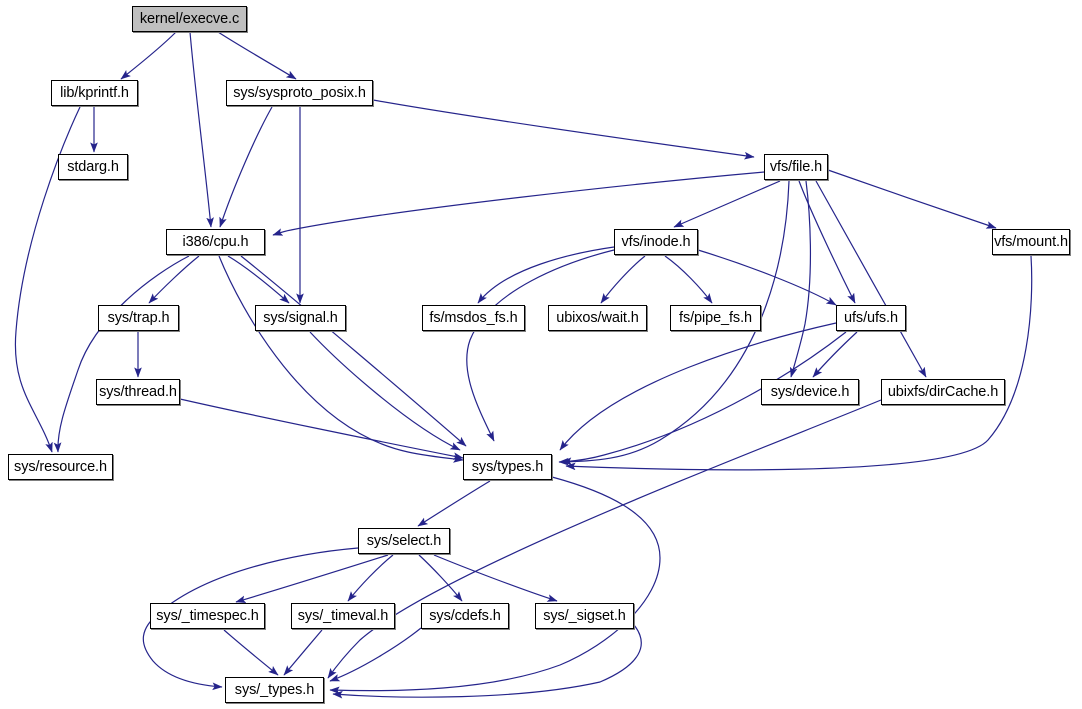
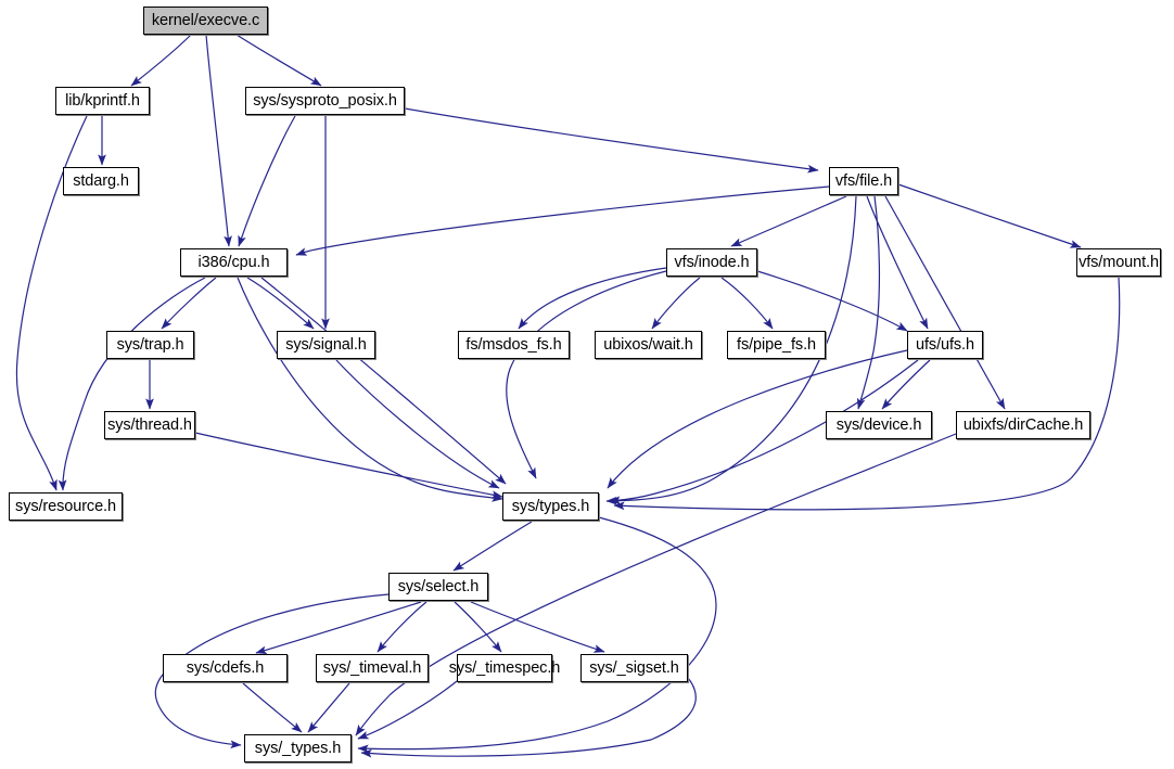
  kernel/execve.c
  lib/kprintf.h
  sys/sysproto_posix.h
  stdarg.h
  vfs/file.h
  i386/cpu.h
  vfs/inode.h
  vfs/mount.h
  sys/trap.h
  sys/signal.h
  fs/msdos_fs.h
  ubixos/wait.h
  fs/pipe_fs.h
  ufs/ufs.h
  sys/thread.h
  sys/device.h
  ubixfs/dirCache.h
  sys/resource.h
  sys/types.h
  sys/select.h
- sys/_timespec.h
+ sys/cdefs.h
  sys/_timeval.h
- sys/cdefs.h
+ sys/_timespec.h
  sys/_sigset.h
  sys/_types.h
